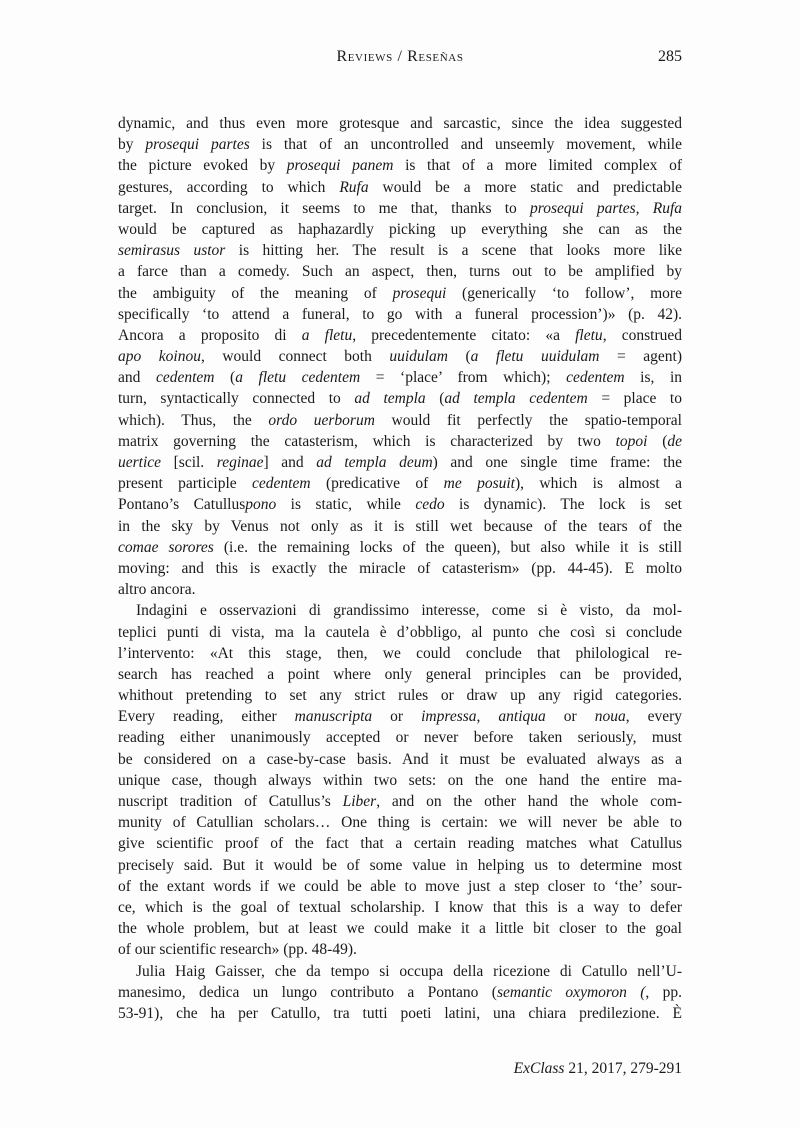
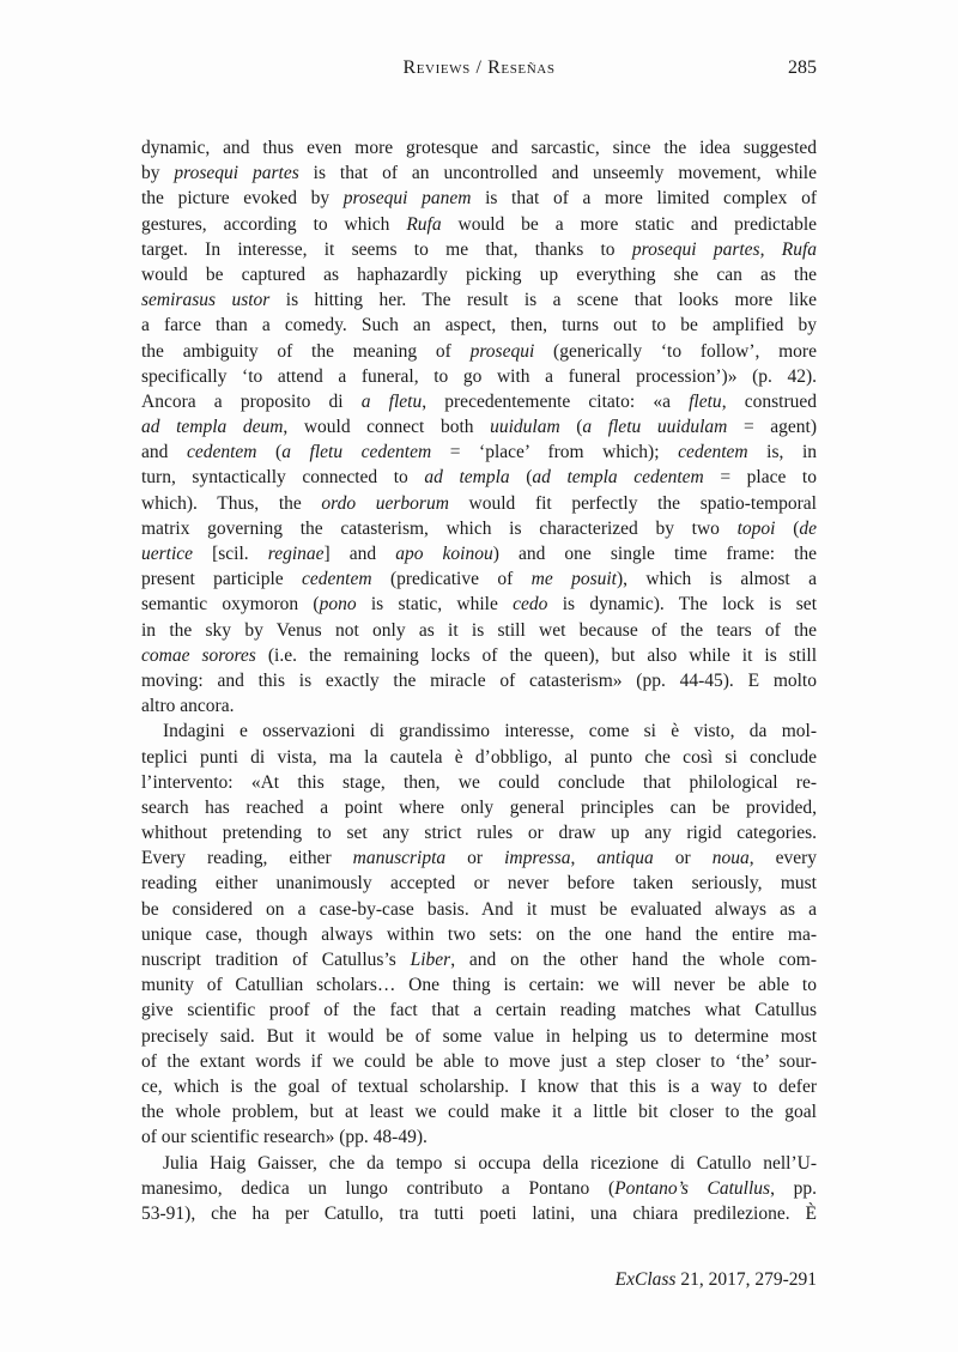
  Reviews / Reseñas
  285
  dynamic, and thus even more grotesque and sarcastic, since the idea suggested
  by prosequi partes is that of an uncontrolled and unseemly movement, while
  the picture evoked by prosequi panem is that of a more limited complex of
  gestures, according to which Rufa would be a more static and predictable
- target. In conclusion, it seems to me that, thanks to prosequi partes, Rufa
+ target. In interesse, it seems to me that, thanks to prosequi partes, Rufa
  would be captured as haphazardly picking up everything she can as the
  semirasus ustor is hitting her. The result is a scene that looks more like
  a farce than a comedy. Such an aspect, then, turns out to be amplified by
  the ambiguity of the meaning of prosequi (generically ‘to follow’, more
  specifically ‘to attend a funeral, to go with a funeral procession’)» (p. 42).
  Ancora a proposito di a fletu, precedentemente citato: «a fletu, construed
- apo koinou, would connect both uuidulam (a fletu uuidulam = agent)
+ ad templa deum, would connect both uuidulam (a fletu uuidulam = agent)
  and cedentem (a fletu cedentem = ‘place’ from which); cedentem is, in
  turn, syntactically connected to ad templa (ad templa cedentem = place to
  which). Thus, the ordo uerborum would fit perfectly the spatio-temporal
  matrix governing the catasterism, which is characterized by two topoi (de
- uertice [scil. reginae] and ad templa deum) and one single time frame: the
+ uertice [scil. reginae] and apo koinou) and one single time frame: the
  present participle cedentem (predicative of me posuit), which is almost a
- Pontano’s Catulluspono is static, while cedo is dynamic). The lock is set
+ semantic oxymoron (pono is static, while cedo is dynamic). The lock is set
  in the sky by Venus not only as it is still wet because of the tears of the
  comae sorores (i.e. the remaining locks of the queen), but also while it is still
  moving: and this is exactly the miracle of catasterism» (pp. 44-45). E molto
  altro ancora.
  Indagini e osservazioni di grandissimo interesse, come si è visto, da mol-
  teplici punti di vista, ma la cautela è d’obbligo, al punto che così si conclude
  l’intervento: «At this stage, then, we could conclude that philological re-
  search has reached a point where only general principles can be provided,
  whithout pretending to set any strict rules or draw up any rigid categories.
  Every reading, either manuscripta or impressa, antiqua or noua, every
  reading either unanimously accepted or never before taken seriously, must
  be considered on a case-by-case basis. And it must be evaluated always as a
  unique case, though always within two sets: on the one hand the entire ma-
  nuscript tradition of Catullus’s Liber, and on the other hand the whole com-
  munity of Catullian scholars… One thing is certain: we will never be able to
  give scientific proof of the fact that a certain reading matches what Catullus
  precisely said. But it would be of some value in helping us to determine most
  of the extant words if we could be able to move just a step closer to ‘the’ sour-
  ce, which is the goal of textual scholarship. I know that this is a way to defer
  the whole problem, but at least we could make it a little bit closer to the goal
  of our scientific research» (pp. 48-49).
  Julia Haig Gaisser, che da tempo si occupa della ricezione di Catullo nell’U-
- manesimo, dedica un lungo contributo a Pontano (semantic oxymoron (, pp.
+ manesimo, dedica un lungo contributo a Pontano (Pontano’s Catullus, pp.
  53-91), che ha per Catullo, tra tutti poeti latini, una chiara predilezione. È
  ExClass 21, 2017, 279-291
